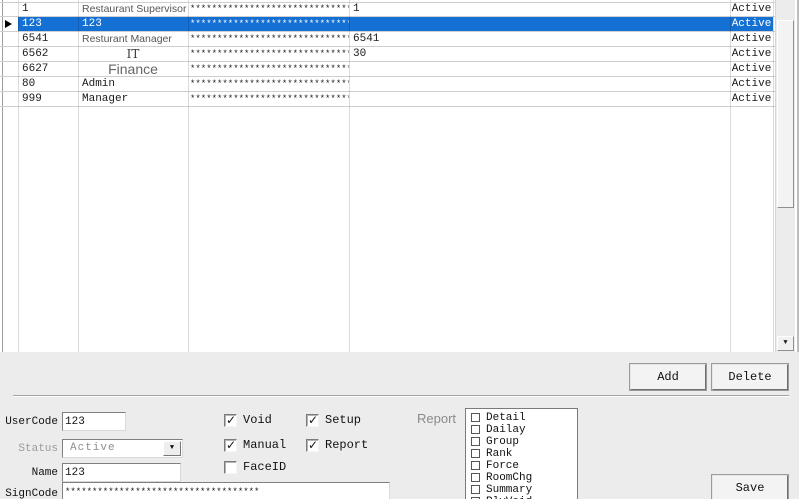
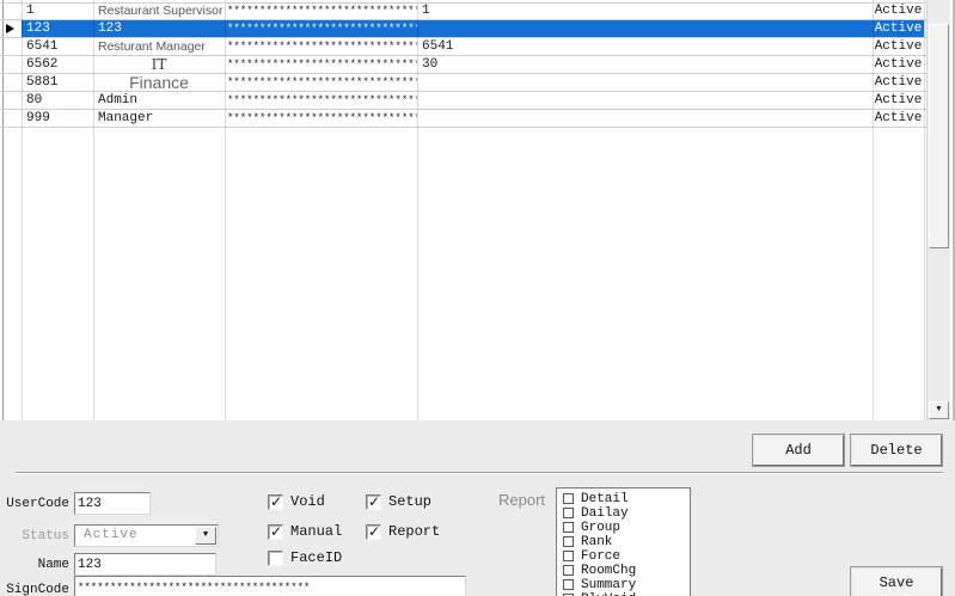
  1
  Restaurant Supervisor
  *****************************
  1
  Active
  123
  123
  *****************************
  Active
  6541
  Resturant Manager
  *****************************
  6541
  Active
  6562
  IT
  *****************************
  30
  Active
- 6627
+ 5881
  Finance
  *****************************
  Active
  80
  Admin
  *****************************
  Active
  999
  Manager
  *****************************
  Active
  ▼
  Add
  Delete
  Save
  UserCode
  123
  Status
  Active
  ▼
  Name
  123
  SignCode
  ************************************
  ✓
  Void
  ✓
  Manual
  FaceID
  ✓
  Setup
  ✓
  Report
  Report
  Detail
  Dailay
  Group
  Rank
  Force
  RoomChg
  Summary
